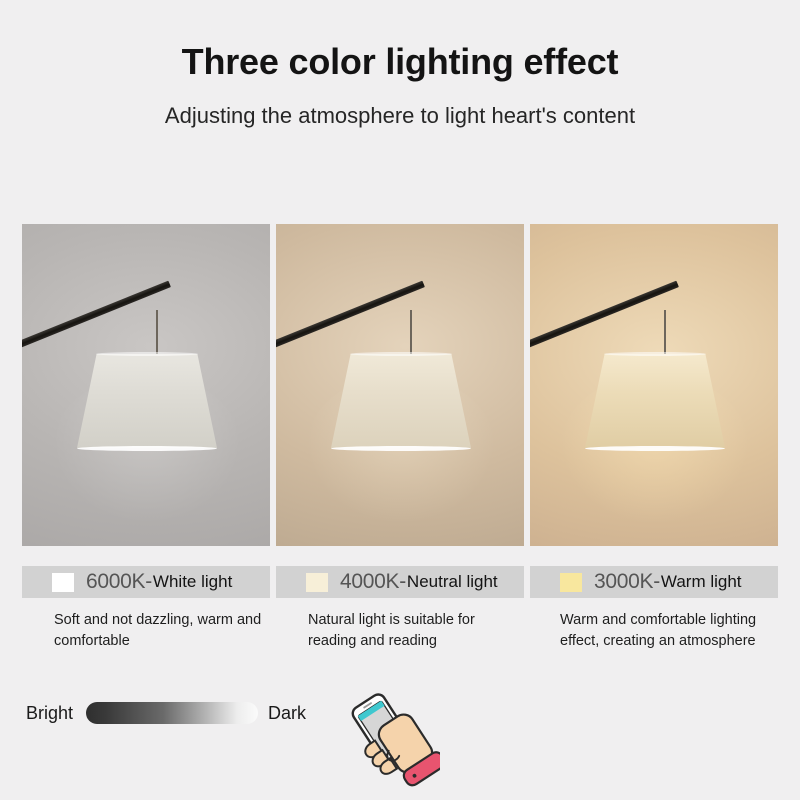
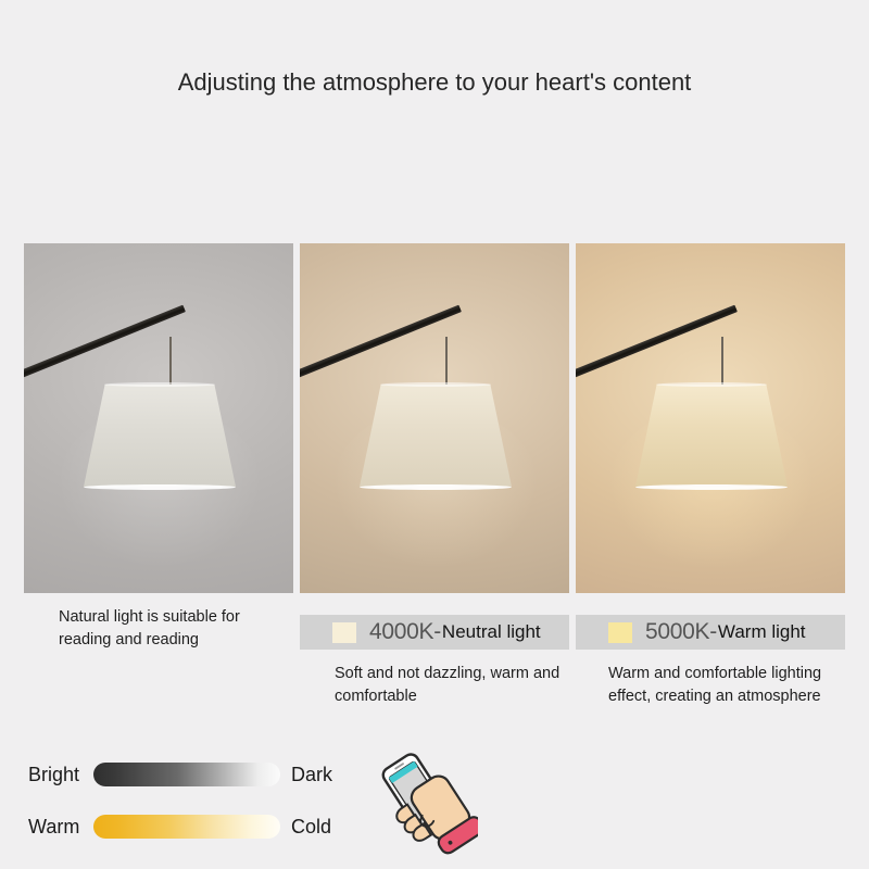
- Three color lighting effect
- Adjusting the atmosphere to light heart's content
+ Adjusting the atmosphere to your heart's content
- 6000K-
- White light
- Soft and not dazzling, warm and comfortable
+ Natural light is suitable for reading and reading
  4000K-
  Neutral light
- Natural light is suitable for reading and reading
+ Soft and not dazzling, warm and comfortable
- 3000K-
+ 5000K-
  Warm light
  Warm and comfortable lighting effect, creating an atmosphere
  Bright
  Dark
+ Warm
+ Cold
